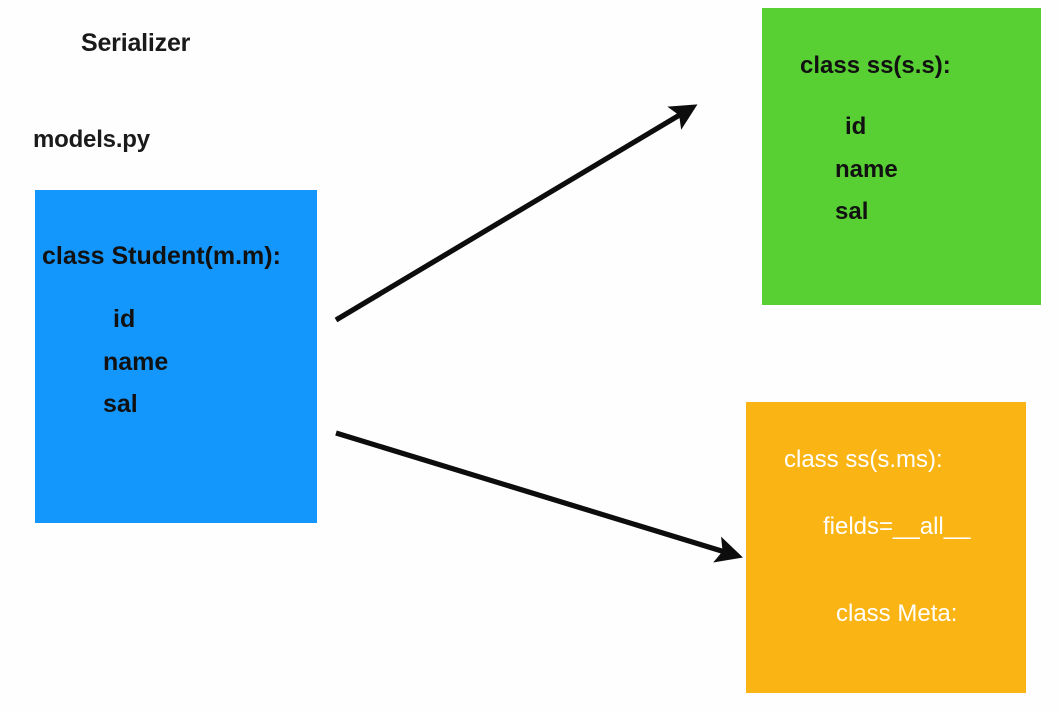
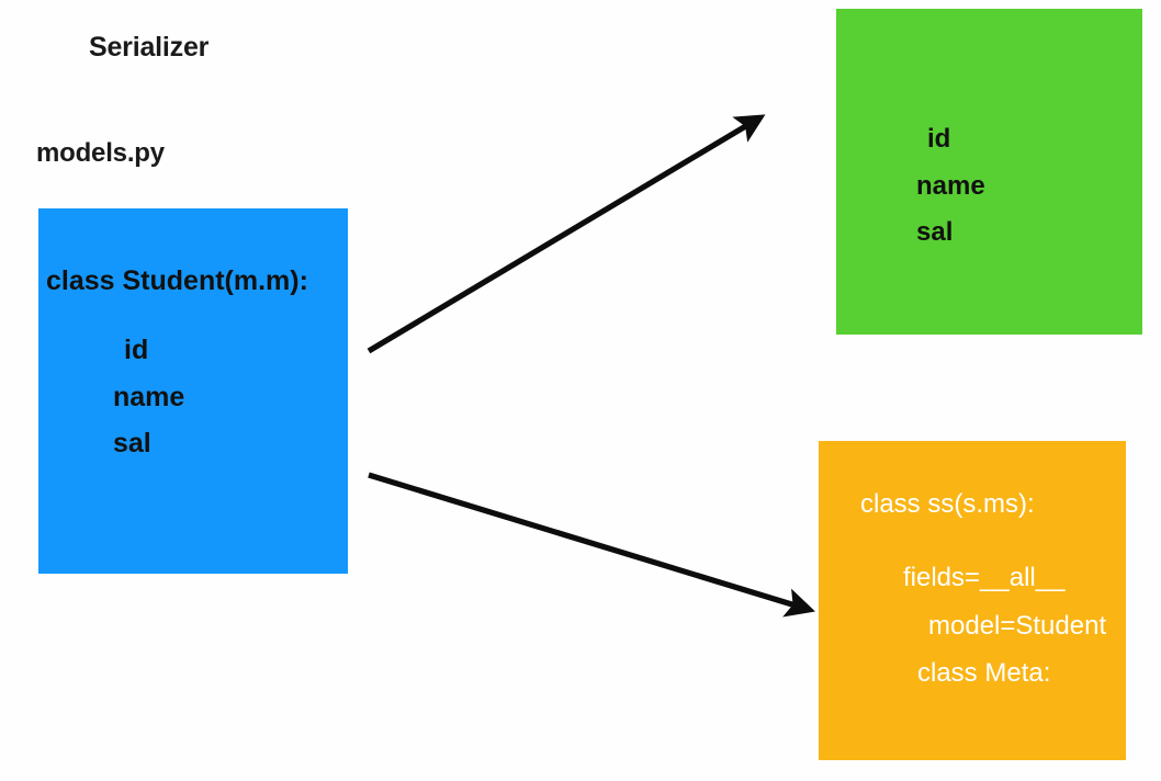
  Serializer
  models.py
  class Student(m.m):
  id
  name
  sal
- class ss(s.s):
  id
  name
  sal
  class ss(s.ms):
  fields=__all__
+ model=Student
  class Meta:
